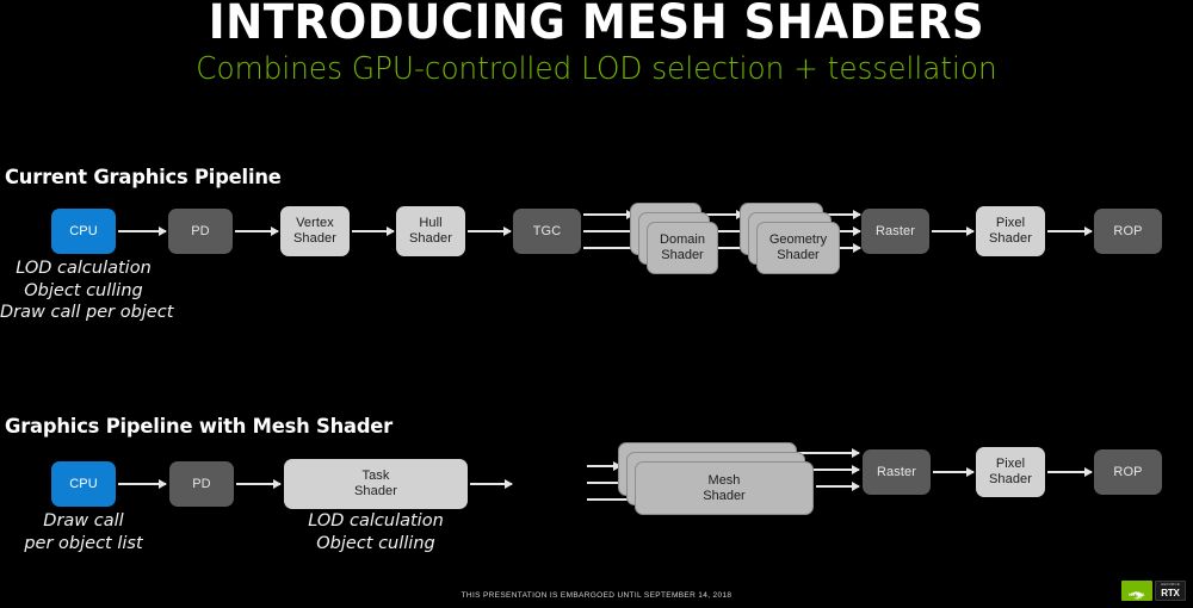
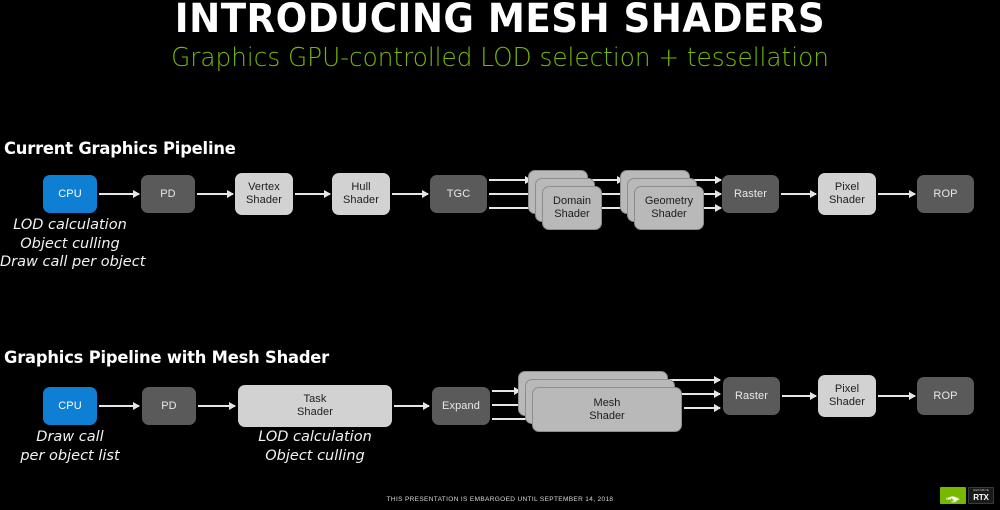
  INTRODUCING MESH SHADERS
- Combines GPU-controlled LOD selection + tessellation
+ Graphics GPU-controlled LOD selection + tessellation
  Current Graphics Pipeline
  CPU
  PD
  Vertex
  Shader
  Hull
  Shader
  TGC
  Domain
  Shader
  Geometry
  Shader
  Raster
  Pixel
  Shader
  ROP
  LOD calculation
  Object culling
  Draw call per object
  Graphics Pipeline with Mesh Shader
  CPU
  PD
  Task
  Shader
+ Expand
  Mesh
  Shader
  Raster
  Pixel
  Shader
  ROP
  Draw call
  per object list
  LOD calculation
  Object culling
  RTX
